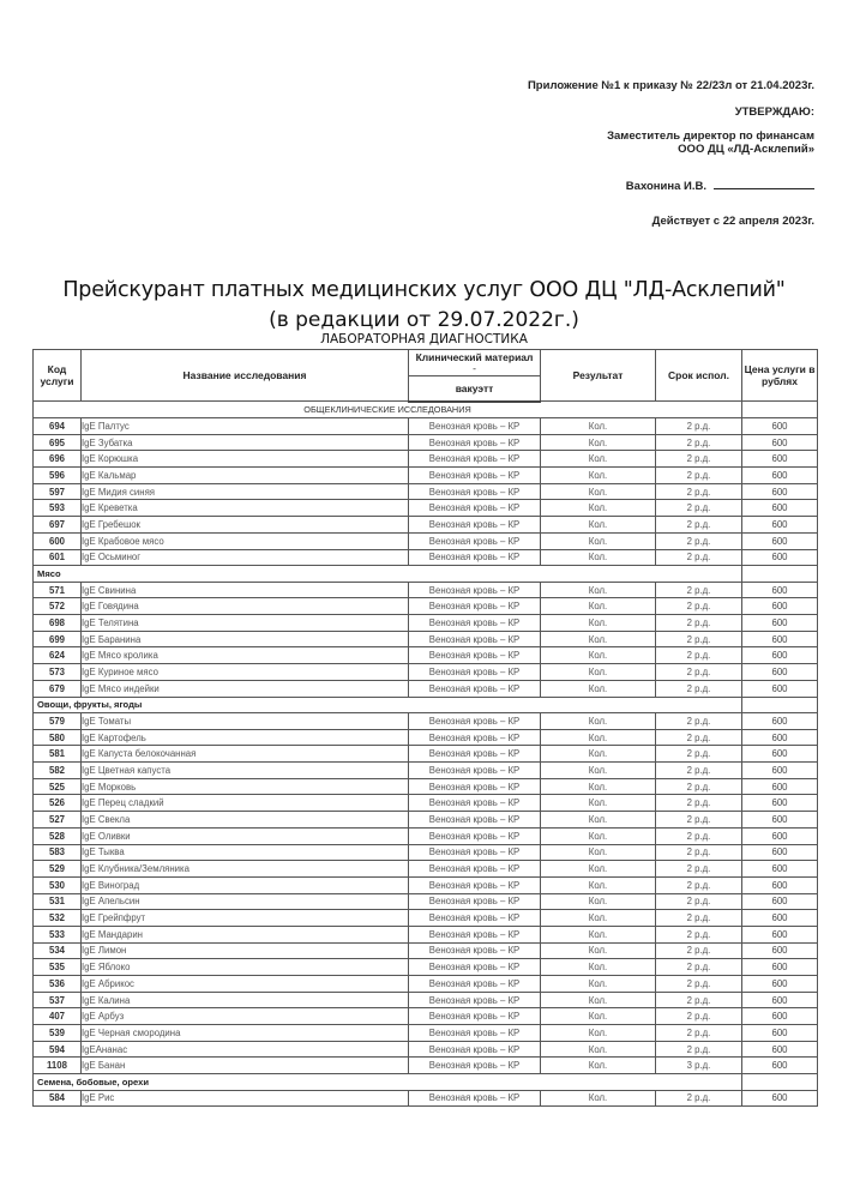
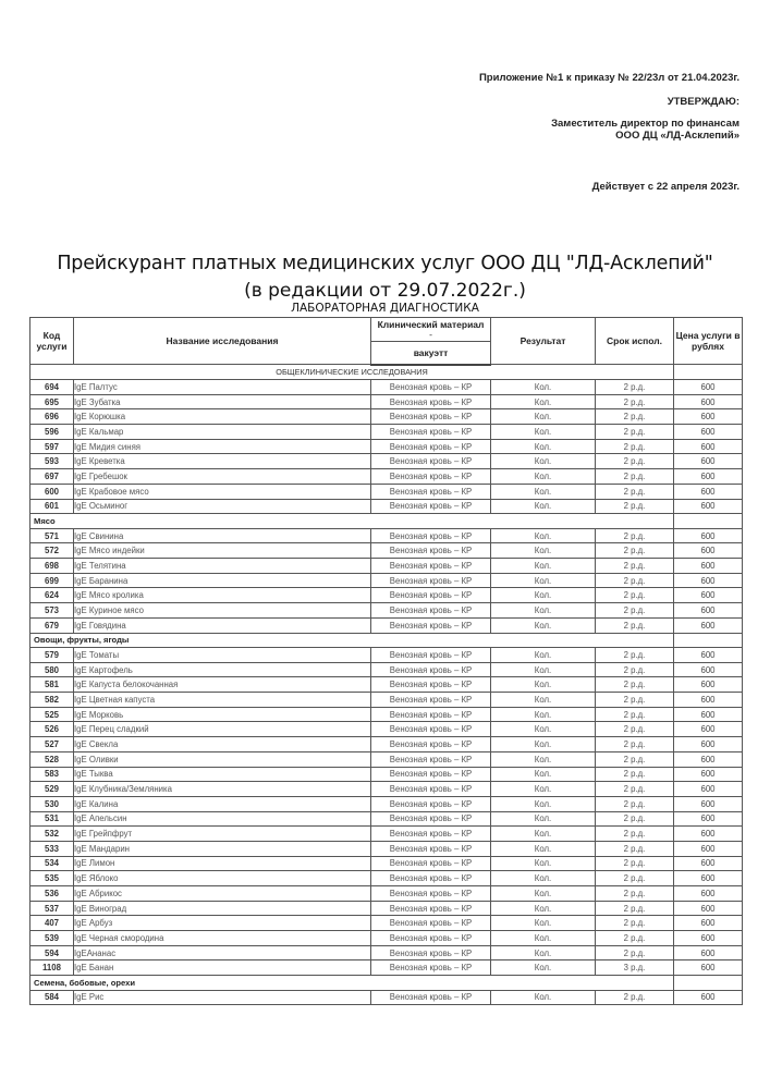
  Приложение №1 к приказу № 22/23л от 21.04.2023г.
  УТВЕРЖДАЮ:
  Заместитель директор по финансам
  ООО ДЦ «ЛД-Асклепий»
- Вахонина И.В.
  Действует с 22 апреля 2023г.
  Прейскурант платных медицинских услуг ООО ДЦ "ЛД-Асклепий"
  (в редакции от 29.07.2022г.)
  ЛАБОРАТОРНАЯ ДИАГНОСТИКА
  Код услуги	Название исследования	Клинический материал-	Результат	Срок испол.	Цена услуги в рублях
  вакуэтт
  ОБЩЕКЛИНИЧЕСКИЕ ИССЛЕДОВАНИЯ
  694	IgE Палтус	Венозная кровь – КР	Кол.	2 р.д.	600
  695	IgE Зубатка	Венозная кровь – КР	Кол.	2 р.д.	600
  696	IgE Корюшка	Венозная кровь – КР	Кол.	2 р.д.	600
  596	IgE Кальмар	Венозная кровь – КР	Кол.	2 р.д.	600
  597	IgE Мидия синяя	Венозная кровь – КР	Кол.	2 р.д.	600
  593	IgE Креветка	Венозная кровь – КР	Кол.	2 р.д.	600
  697	IgE Гребешок	Венозная кровь – КР	Кол.	2 р.д.	600
  600	IgE Крабовое мясо	Венозная кровь – КР	Кол.	2 р.д.	600
  601	IgE Осьминог	Венозная кровь – КР	Кол.	2 р.д.	600
  Мясо
  571	IgE Свинина	Венозная кровь – КР	Кол.	2 р.д.	600
- 572	IgE Говядина	Венозная кровь – КР	Кол.	2 р.д.	600
+ 572	IgE Мясо индейки	Венозная кровь – КР	Кол.	2 р.д.	600
  698	IgE Телятина	Венозная кровь – КР	Кол.	2 р.д.	600
  699	IgE Баранина	Венозная кровь – КР	Кол.	2 р.д.	600
  624	IgE Мясо кролика	Венозная кровь – КР	Кол.	2 р.д.	600
  573	IgE Куриное мясо	Венозная кровь – КР	Кол.	2 р.д.	600
- 679	IgE Мясо индейки	Венозная кровь – КР	Кол.	2 р.д.	600
+ 679	IgE Говядина	Венозная кровь – КР	Кол.	2 р.д.	600
  Овощи, фрукты, ягоды
  579	IgE Томаты	Венозная кровь – КР	Кол.	2 р.д.	600
  580	IgE Картофель	Венозная кровь – КР	Кол.	2 р.д.	600
  581	IgE Капуста белокочанная	Венозная кровь – КР	Кол.	2 р.д.	600
  582	IgE Цветная капуста	Венозная кровь – КР	Кол.	2 р.д.	600
  525	IgE Морковь	Венозная кровь – КР	Кол.	2 р.д.	600
  526	IgE Перец сладкий	Венозная кровь – КР	Кол.	2 р.д.	600
  527	IgE Свекла	Венозная кровь – КР	Кол.	2 р.д.	600
  528	IgE Оливки	Венозная кровь – КР	Кол.	2 р.д.	600
  583	IgE Тыква	Венозная кровь – КР	Кол.	2 р.д.	600
  529	IgE Клубника/Земляника	Венозная кровь – КР	Кол.	2 р.д.	600
- 530	IgE Виноград	Венозная кровь – КР	Кол.	2 р.д.	600
+ 530	IgE Калина	Венозная кровь – КР	Кол.	2 р.д.	600
  531	IgE Апельсин	Венозная кровь – КР	Кол.	2 р.д.	600
  532	IgE Грейпфрут	Венозная кровь – КР	Кол.	2 р.д.	600
  533	IgE Мандарин	Венозная кровь – КР	Кол.	2 р.д.	600
  534	IgE Лимон	Венозная кровь – КР	Кол.	2 р.д.	600
  535	IgE Яблоко	Венозная кровь – КР	Кол.	2 р.д.	600
  536	IgE Абрикос	Венозная кровь – КР	Кол.	2 р.д.	600
- 537	IgE Калина	Венозная кровь – КР	Кол.	2 р.д.	600
+ 537	IgE Виноград	Венозная кровь – КР	Кол.	2 р.д.	600
  407	IgE Арбуз	Венозная кровь – КР	Кол.	2 р.д.	600
  539	IgE Черная смородина	Венозная кровь – КР	Кол.	2 р.д.	600
  594	IgEАнанас	Венозная кровь – КР	Кол.	2 р.д.	600
  1108	IgE Банан	Венозная кровь – КР	Кол.	3 р.д.	600
  Семена, бобовые, орехи
  584	IgE Рис	Венозная кровь – КР	Кол.	2 р.д.	600
